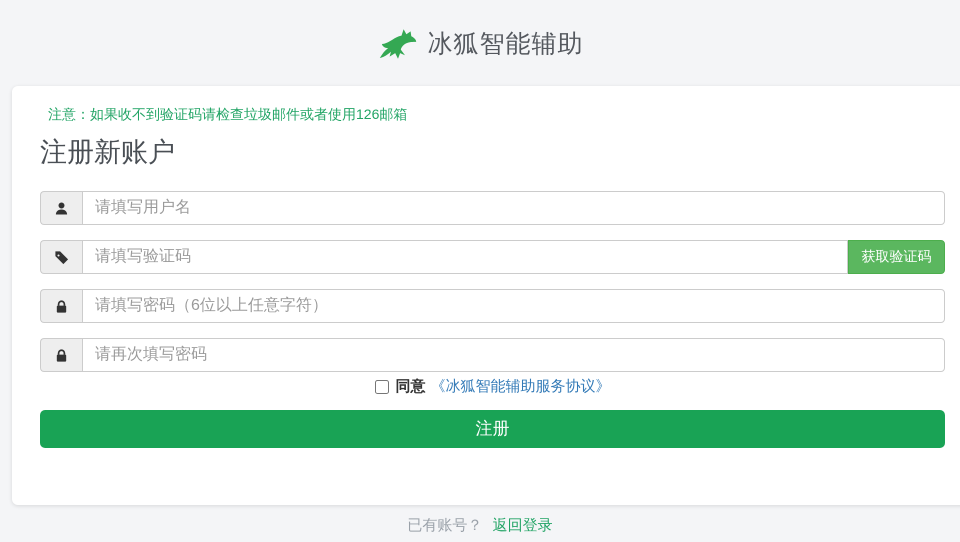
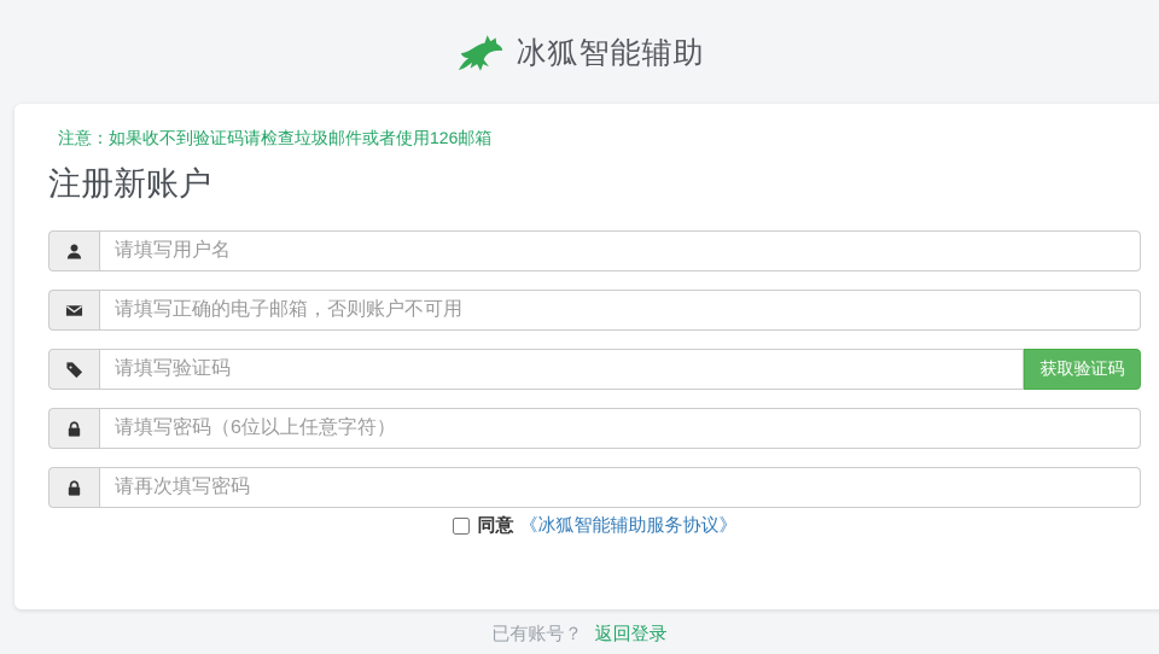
  冰狐智能辅助
  注意：如果收不到验证码请检查垃圾邮件或者使用126邮箱
  注册新账户
  请填写用户名
+ 请填写正确的电子邮箱，否则账户不可用
  请填写验证码
  获取验证码
  请填写密码（6位以上任意字符）
  请再次填写密码
  同意
  《冰狐智能辅助服务协议》
- 注册
  已有账号？ 返回登录
